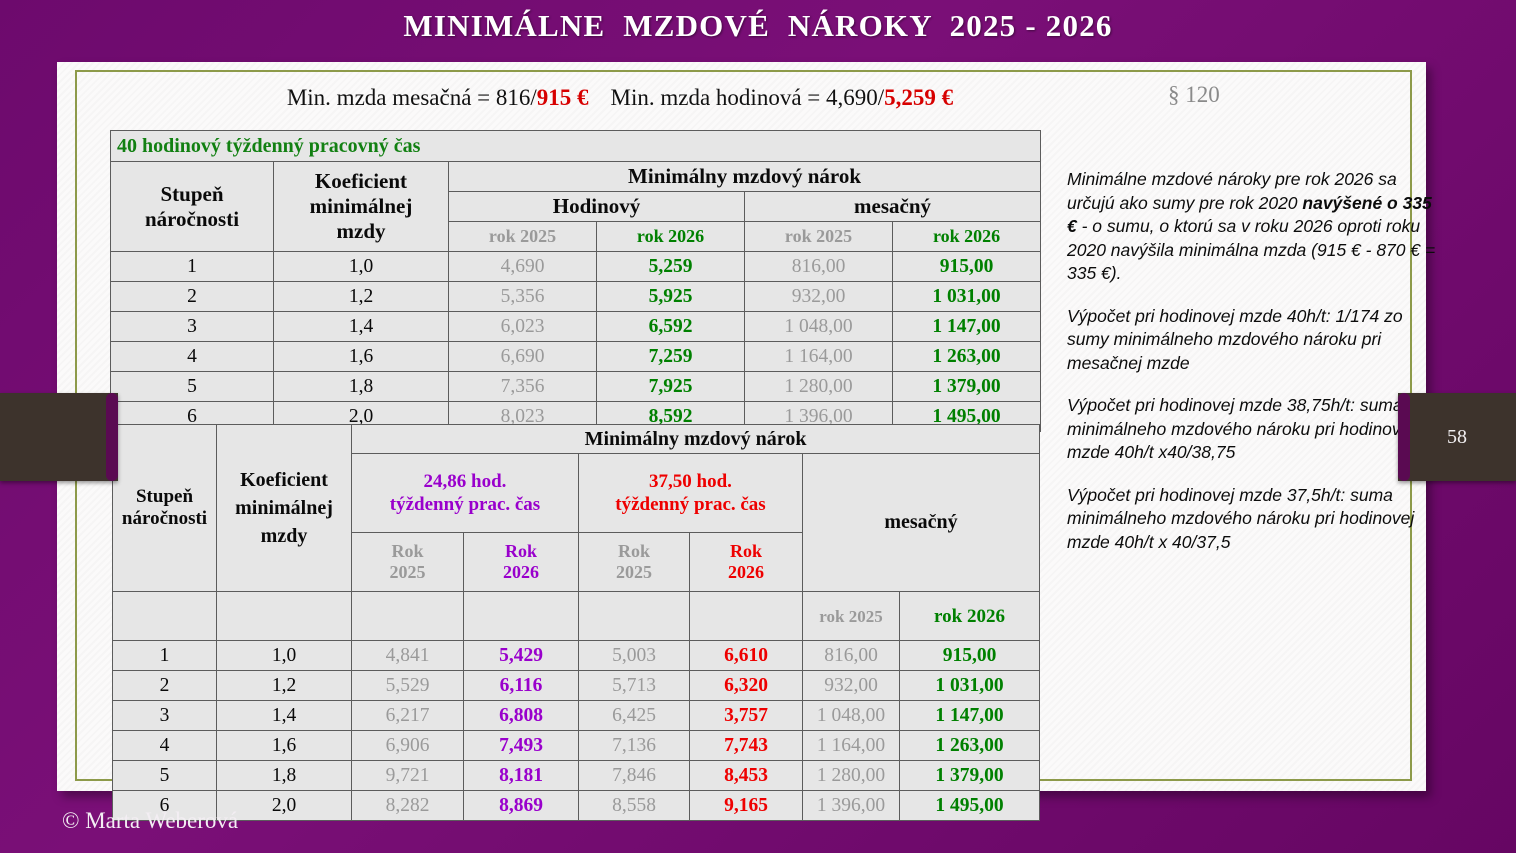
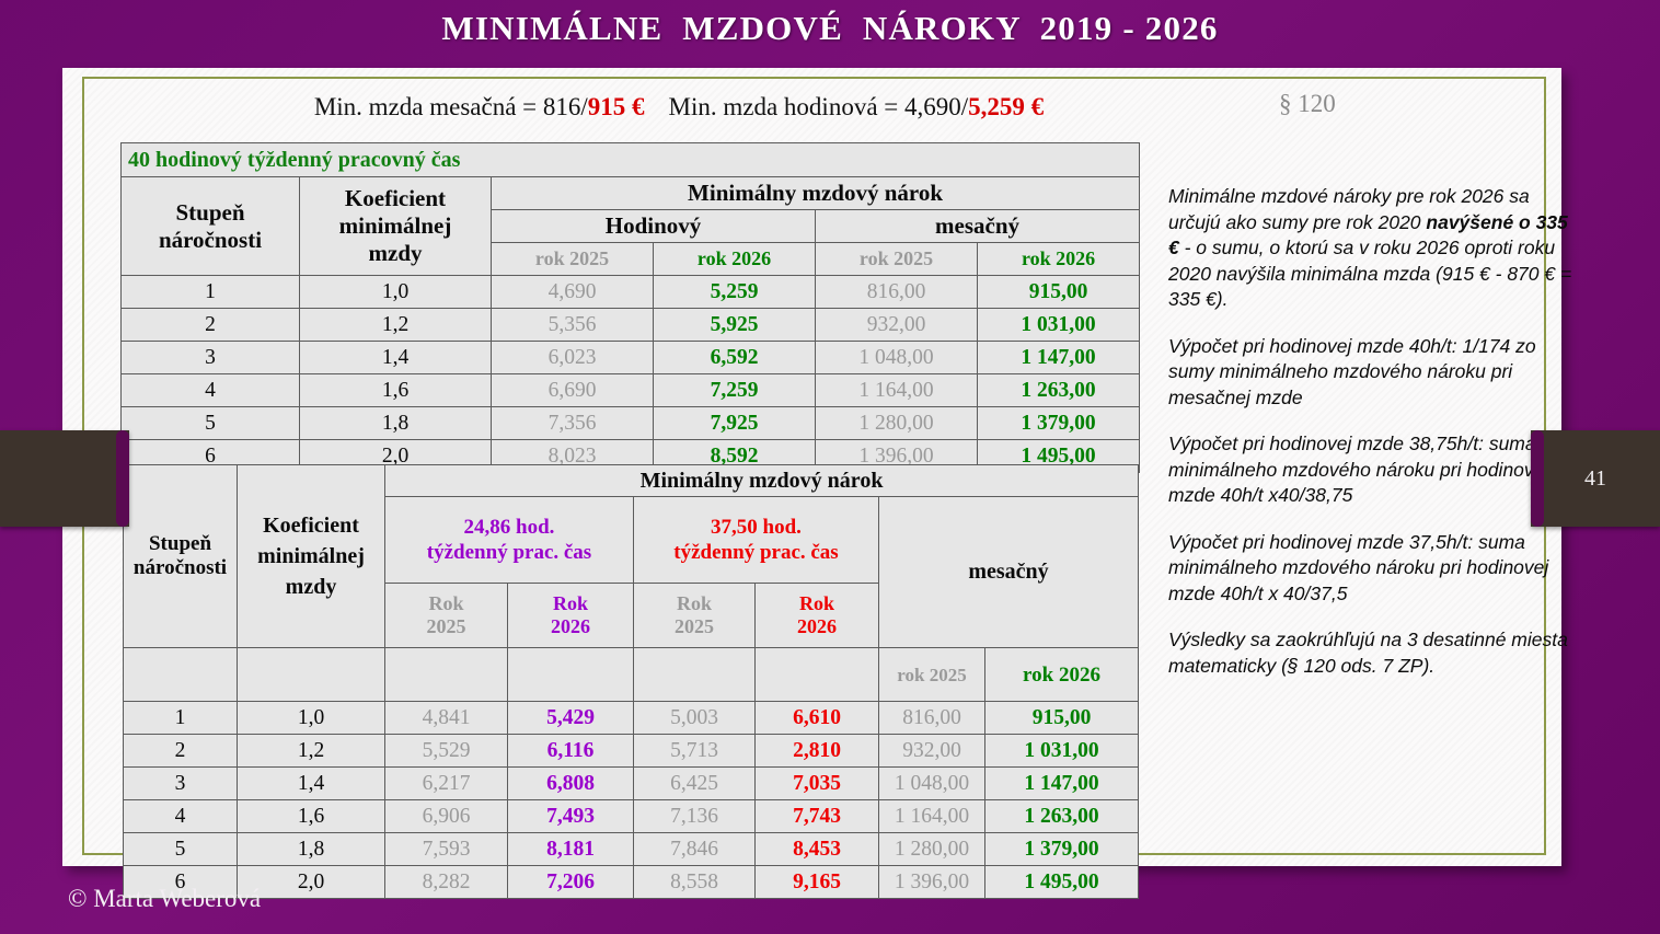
- MINIMÁLNE MZDOVÉ NÁROKY 2025 - 2026
+ MINIMÁLNE MZDOVÉ NÁROKY 2019 - 2026
  Min. mzda mesačná = 816/915 € Min. mzda hodinová = 4,690/5,259 €
  § 120
  40 hodinový týždenný pracovný čas
  Stupeň náročnosti	Koeficient minimálnej mzdy	Minimálny mzdový nárok
  Hodinový	mesačný
  rok 2025	rok 2026	rok 2025	rok 2026
  1	1,0	4,690	5,259	816,00	915,00
  2	1,2	5,356	5,925	932,00	1 031,00
  3	1,4	6,023	6,592	1 048,00	1 147,00
  4	1,6	6,690	7,259	1 164,00	1 263,00
  5	1,8	7,356	7,925	1 280,00	1 379,00
  6	2,0	8,023	8,592	1 396,00	1 495,00
  Stupeň náročnosti	Koeficient minimálnej mzdy	Minimálny mzdový nárok
  24,86 hod. týždenný prac. čas	37,50 hod. týždenný prac. čas	mesačný
  Rok 2025	Rok 2026	Rok 2025	Rok 2026
  						rok 2025	rok 2026
  1	1,0	4,841	5,429	5,003	6,610	816,00	915,00
- 2	1,2	5,529	6,116	5,713	6,320	932,00	1 031,00
+ 2	1,2	5,529	6,116	5,713	2,810	932,00	1 031,00
- 3	1,4	6,217	6,808	6,425	3,757	1 048,00	1 147,00
+ 3	1,4	6,217	6,808	6,425	7,035	1 048,00	1 147,00
  4	1,6	6,906	7,493	7,136	7,743	1 164,00	1 263,00
- 5	1,8	9,721	8,181	7,846	8,453	1 280,00	1 379,00
+ 5	1,8	7,593	8,181	7,846	8,453	1 280,00	1 379,00
- 6	2,0	8,282	8,869	8,558	9,165	1 396,00	1 495,00
+ 6	2,0	8,282	7,206	8,558	9,165	1 396,00	1 495,00
  Minimálne mzdové nároky pre rok 2026 sa určujú ako sumy pre rok 2020 navýšené o 335 € - o sumu, o ktorú sa v roku 2026 oproti roku 2020 navýšila minimálna mzda (915 € - 870 € = 335 €).
  Výpočet pri hodinovej mzde 40h/t: 1/174 zo sumy minimálneho mzdového nároku pri mesačnej mzde
  Výpočet pri hodinovej mzde 38,75h/t: sum minimálneho mzdového nároku pri hodinov mzde 40h/t x40/38,75
  Výpočet pri hodinovej mzde 37,5h/t: suma minimálneho mzdového nároku pri hodinovej mzde 40h/t x 40/37,5
+ Výsledky sa zaokrúhľujú na 3 desatinné miesta matematicky (§ 120 ods. 7 ZP).
- 58
+ 41
  © Marta Weberová
